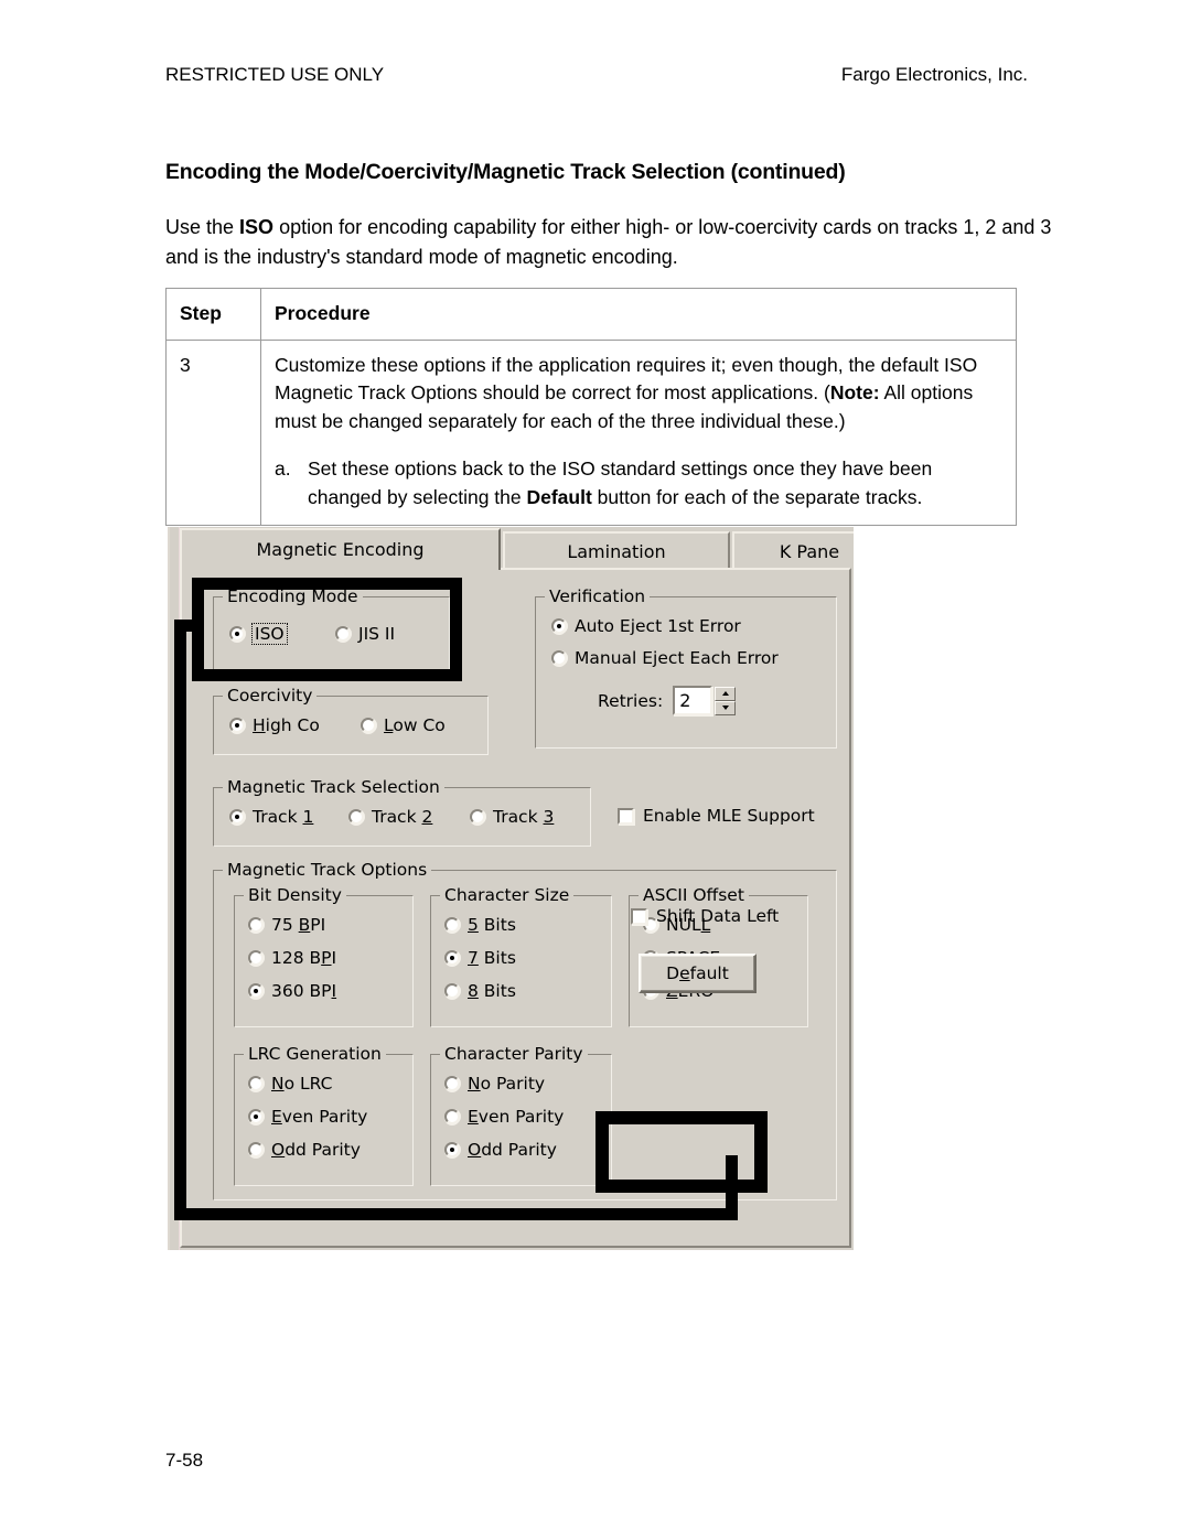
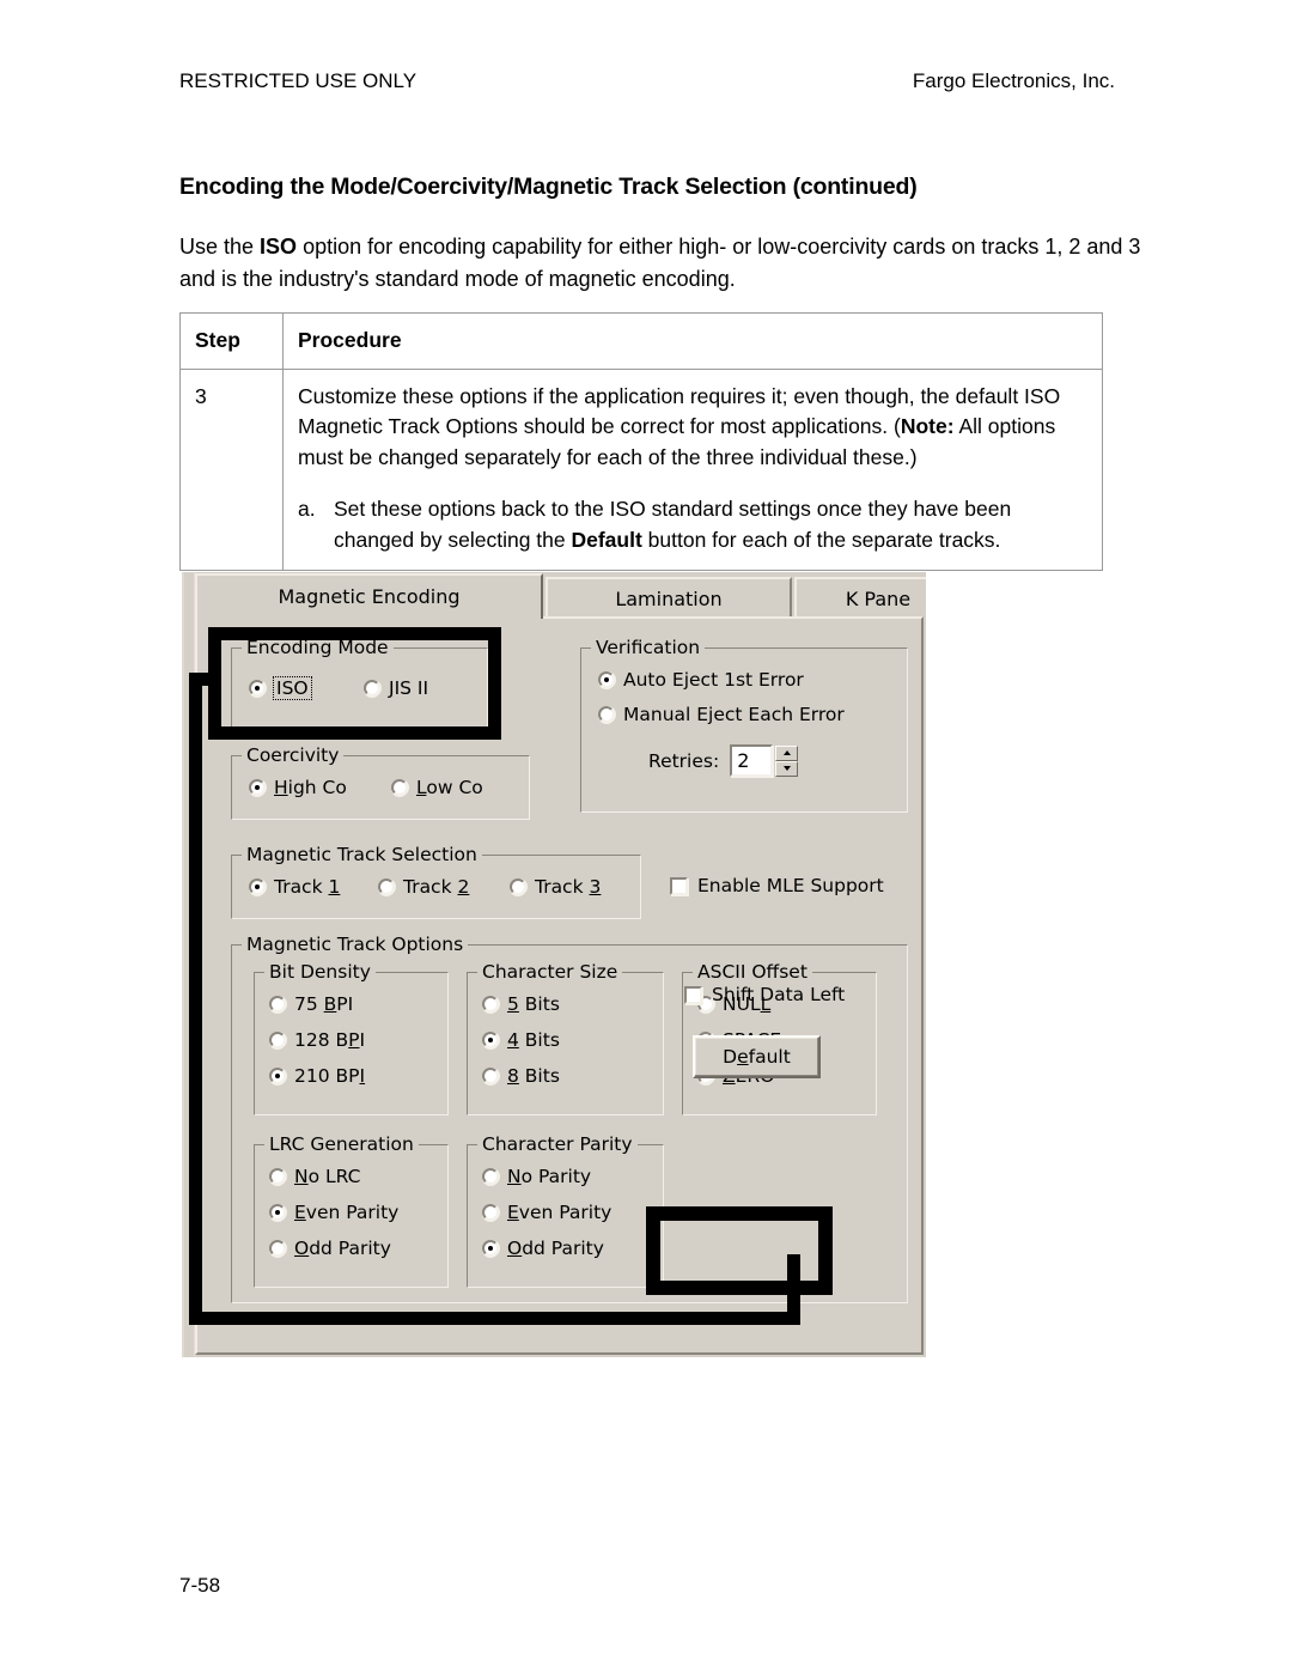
  RESTRICTED USE ONLY
  Fargo Electronics, Inc.
  Encoding the Mode/Coercivity/Magnetic Track Selection (continued)
  Use the ISO option for encoding capability for either high- or low-coercivity cards on tracks 1, 2 and 3 and is the industry's standard mode of magnetic encoding.
  Step	Procedure
  3	Customize these options if the application requires it; even though, the default ISO Magnetic Track Options should be correct for most applications. (Note: All options must be changed separately for each of the three individual these.) a. Set these options back to the ISO standard settings once they have been changed by selecting the Default button for each of the separate tracks.
  Magnetic Encoding
  Lamination
  K Pane
  Encoding Mode
  ISO
  JIS II
  Verification
  Auto Eject 1st Error
  Manual Eject Each Error
  Retries:
  2
  Coercivity
  High Co
  Low Co
  Magnetic Track Selection
  Track 1
  Track 2
  Track 3
  Enable MLE Support
  Magnetic Track Options
  Bit Density
  75 BPI
  128 BPI
- 360 BPI
+ 210 BPI
  Character Size
  5 Bits
- 7 Bits
+ 4 Bits
  8 Bits
  ASCII Offset
  NULL
  LRC Generation
  No LRC
  Even Parity
  Odd Parity
  Character Parity
  No Parity
  Even Parity
  Odd Parity
  Shift Data Left
  Default
  7-58
